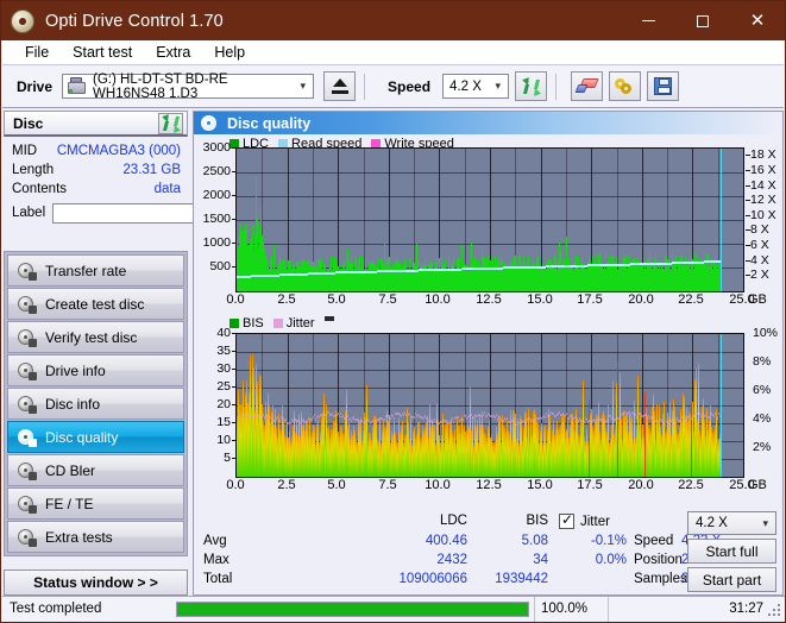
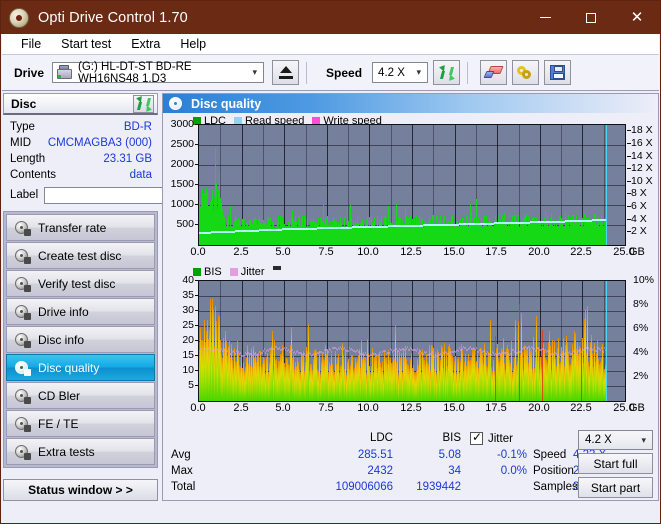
  Opti Drive Control 1.70
  ✕
  File
  Start test
  Extra
  Help
  Drive
  (G:) HL-DT-ST BD-RE WH16NS48 1.D3
  ▾
  Speed
  4.2 X
  ▾
  Disc
+ Type
+ BD-R
  MID
  CMCMAGBA3 (000)
  Length
  23.31 GB
  Contents
  data
  Label
  Transfer rate
  Create test disc
  Verify test disc
  Drive info
  Disc info
  Disc quality
  CD Bler
  FE / TE
  Extra tests
  Status window > >
  Disc quality
  LDC
  Read speed
  Write speed
  3000
  2500
  2000
  1500
  1000
  500
  18 X
  16 X
  14 X
  12 X
  10 X
  8 X
  6 X
  4 X
  2 X
  0.0
  2.5
  5.0
  7.5
  10.0
  12.5
  15.0
  17.5
  20.0
  22.5
  25.0
  GB
  BIS
  Jitter
  40
  35
  30
  25
  20
  15
  10
  5
  10%
  8%
  6%
  4%
  2%
  0.0
  2.5
  5.0
  7.5
  10.0
  12.5
  15.0
  17.5
  20.0
  22.5
  25.0
  GB
  LDC
  BIS
  Avg
- 400.46
+ 285.51
  5.08
  Max
  2432
  34
  Total
  109006066
  1939442
  Jitter
  -0.1%
  0.0%
  Speed
  Position
  Samples
  4.2 X
  ▾
  Start full
  Start part
- Test completed
- 100.0%
- 31:27
